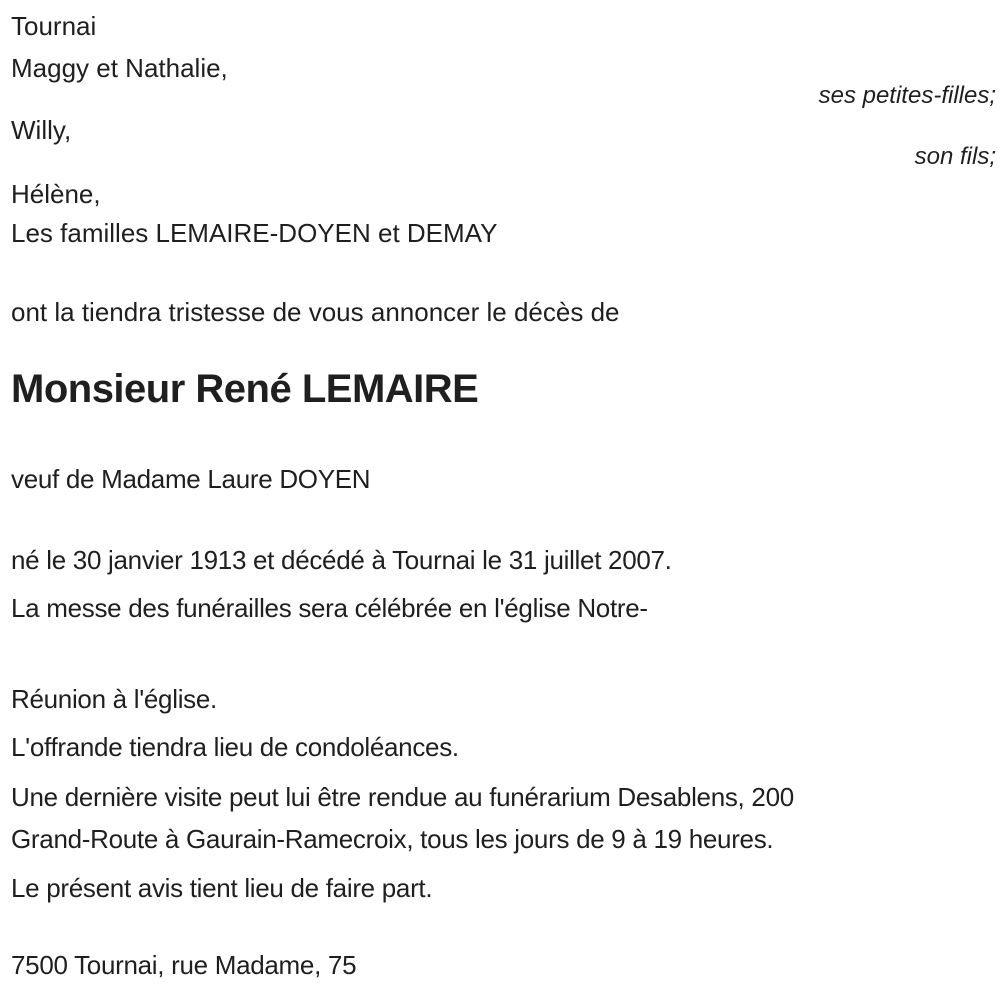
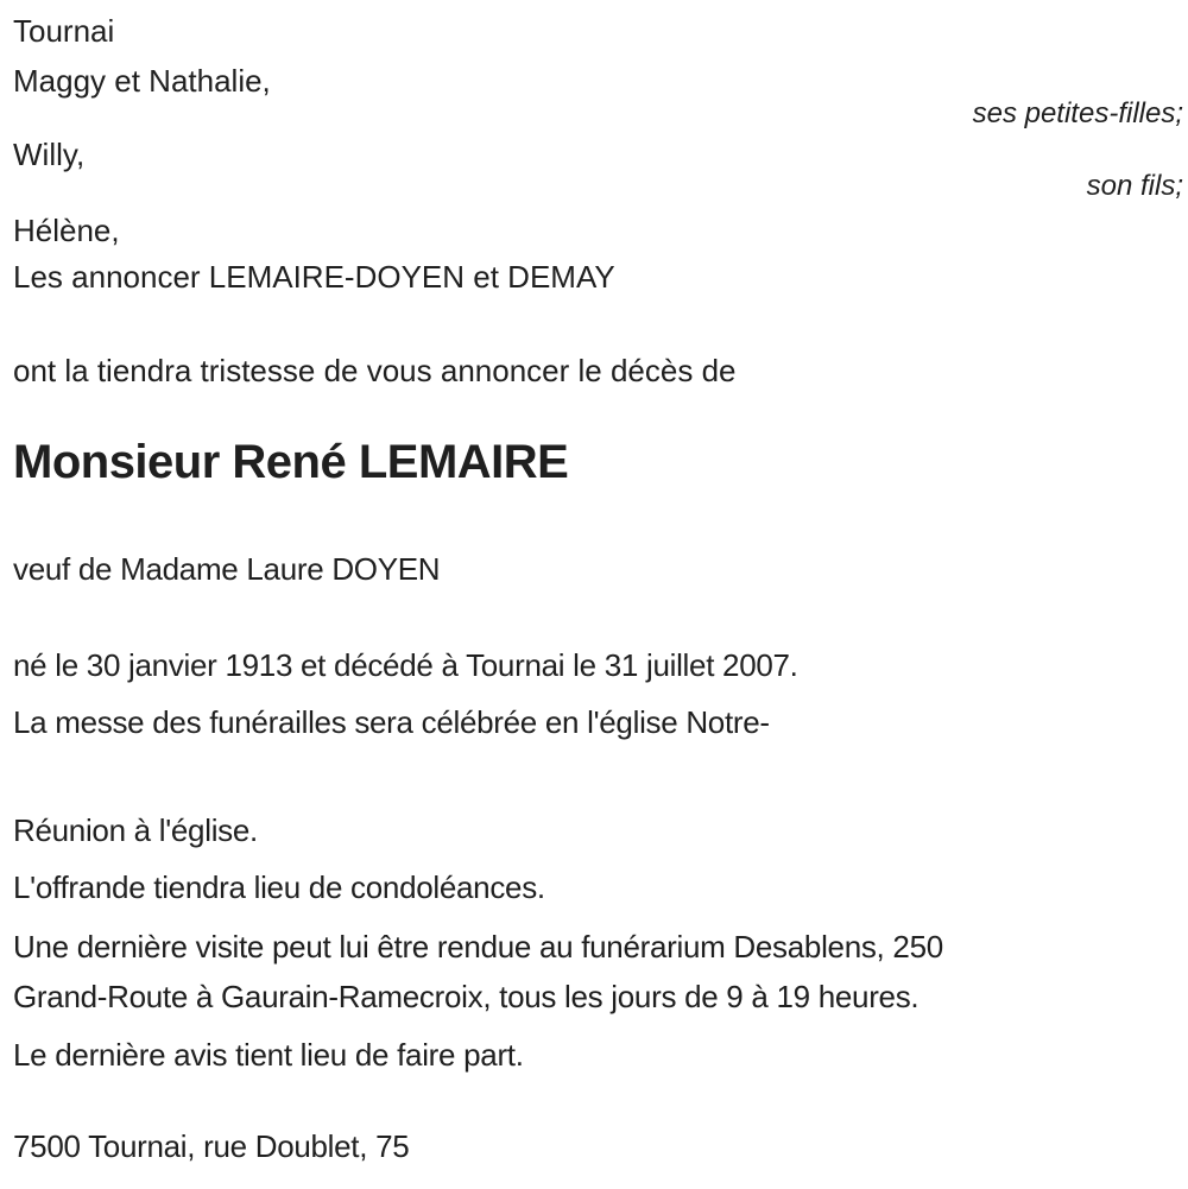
  Tournai
  Maggy et Nathalie,
  ses petites-filles;
  Willy,
  son fils;
  Hélène,
- Les familles LEMAIRE-DOYEN et DEMAY
+ Les annoncer LEMAIRE-DOYEN et DEMAY
  ont la tiendra tristesse de vous annoncer le décès de
  Monsieur René LEMAIRE
  veuf de Madame Laure DOYEN
  né le 30 janvier 1913 et décédé à Tournai le 31 juillet 2007.
  La messe des funérailles sera célébrée en l'église Notre-
  Réunion à l'église.
  L'offrande tiendra lieu de condoléances.
- Une dernière visite peut lui être rendue au funérarium Desablens, 200
+ Une dernière visite peut lui être rendue au funérarium Desablens, 250
  Grand-Route à Gaurain-Ramecroix, tous les jours de 9 à 19 heures.
- Le présent avis tient lieu de faire part.
+ Le dernière avis tient lieu de faire part.
- 7500 Tournai, rue Madame, 75
+ 7500 Tournai, rue Doublet, 75
